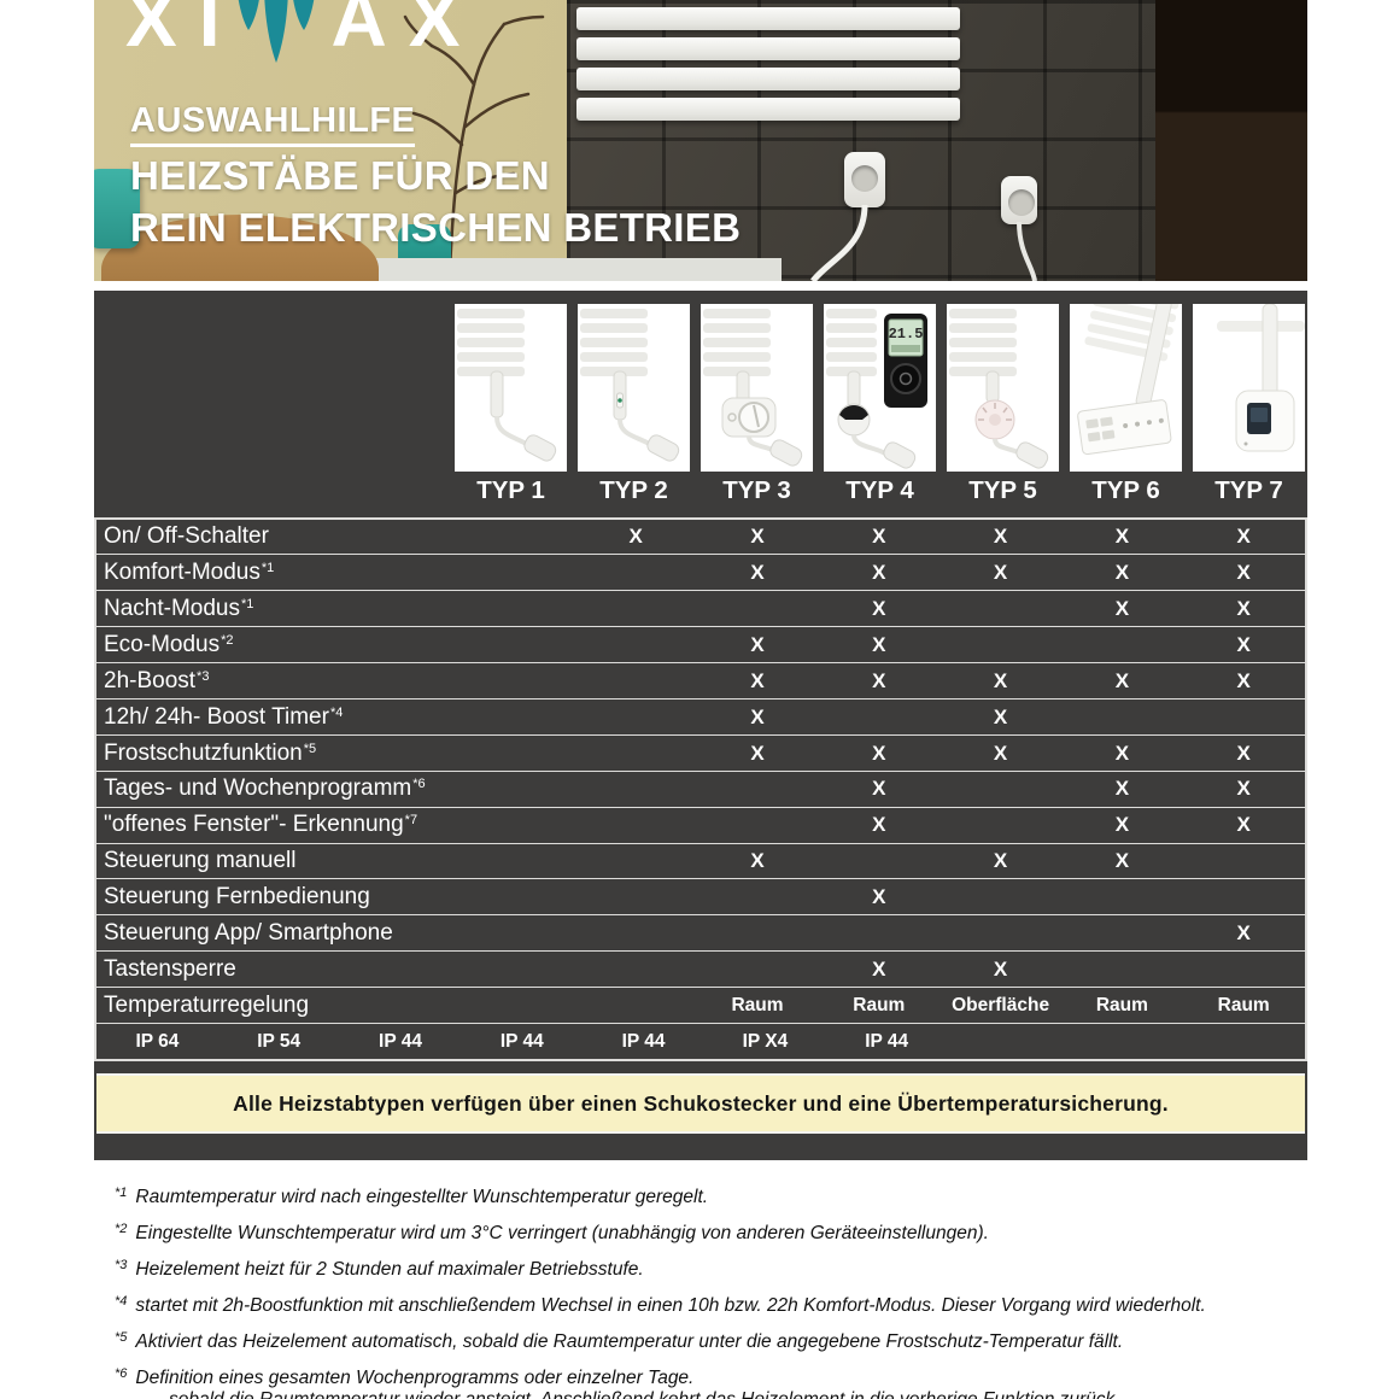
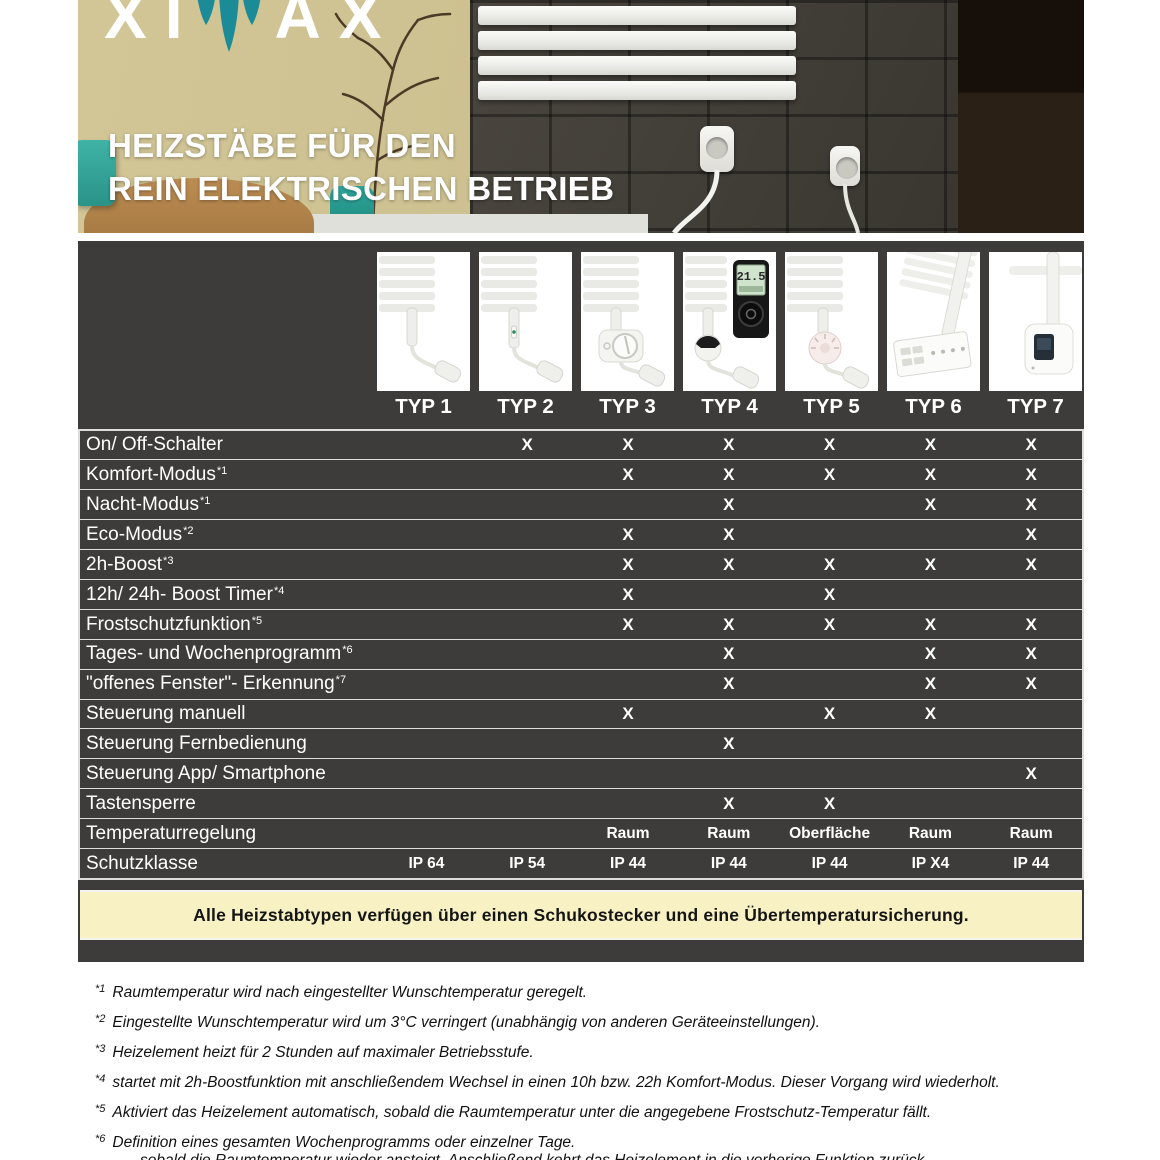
  XI
  AX
- AUSWAHLHILFE
  HEIZSTÄBE FÜR DEN
  REIN ELEKTRISCHEN BETRIEB
  21.5
  TYP 1
  TYP 2
  TYP 3
  TYP 4
  TYP 5
  TYP 6
  TYP 7
  On/ Off-Schalter
  X
  X
  X
  X
  X
  X
  Komfort-Modus*1
  X
  X
  X
  X
  X
  Nacht-Modus*1
  X
  X
  X
  Eco-Modus*2
  X
  X
  X
  2h-Boost*3
  X
  X
  X
  X
  X
  12h/ 24h- Boost Timer*4
  X
  X
  Frostschutzfunktion*5
  X
  X
  X
  X
  X
  Tages- und Wochenprogramm*6
  X
  X
  X
  "offenes Fenster"- Erkennung*7
  X
  X
  X
  Steuerung manuell
  X
  X
  X
  Steuerung Fernbedienung
  X
  Steuerung App/ Smartphone
  X
  Tastensperre
  X
  X
  Temperaturregelung
  Raum
  Raum
  Oberfläche
  Raum
  Raum
+ Schutzklasse
  IP 64
  IP 54
  IP 44
  IP 44
  IP 44
  IP X4
  IP 44
  Alle Heizstabtypen verfügen über einen Schukostecker und eine Übertemperatursicherung.
  *1 Raumtemperatur wird nach eingestellter Wunschtemperatur geregelt.
  *2 Eingestellte Wunschtemperatur wird um 3°C verringert (unabhängig von anderen Geräteeinstellungen).
  *3 Heizelement heizt für 2 Stunden auf maximaler Betriebsstufe.
  *4 startet mit 2h-Boostfunktion mit anschließendem Wechsel in einen 10h bzw. 22h Komfort-Modus. Dieser Vorgang wird wiederholt.
  *5 Aktiviert das Heizelement automatisch, sobald die Raumtemperatur unter die angegebene Frostschutz-Temperatur fällt.
  *6 Definition eines gesamten Wochenprogramms oder einzelner Tage.
